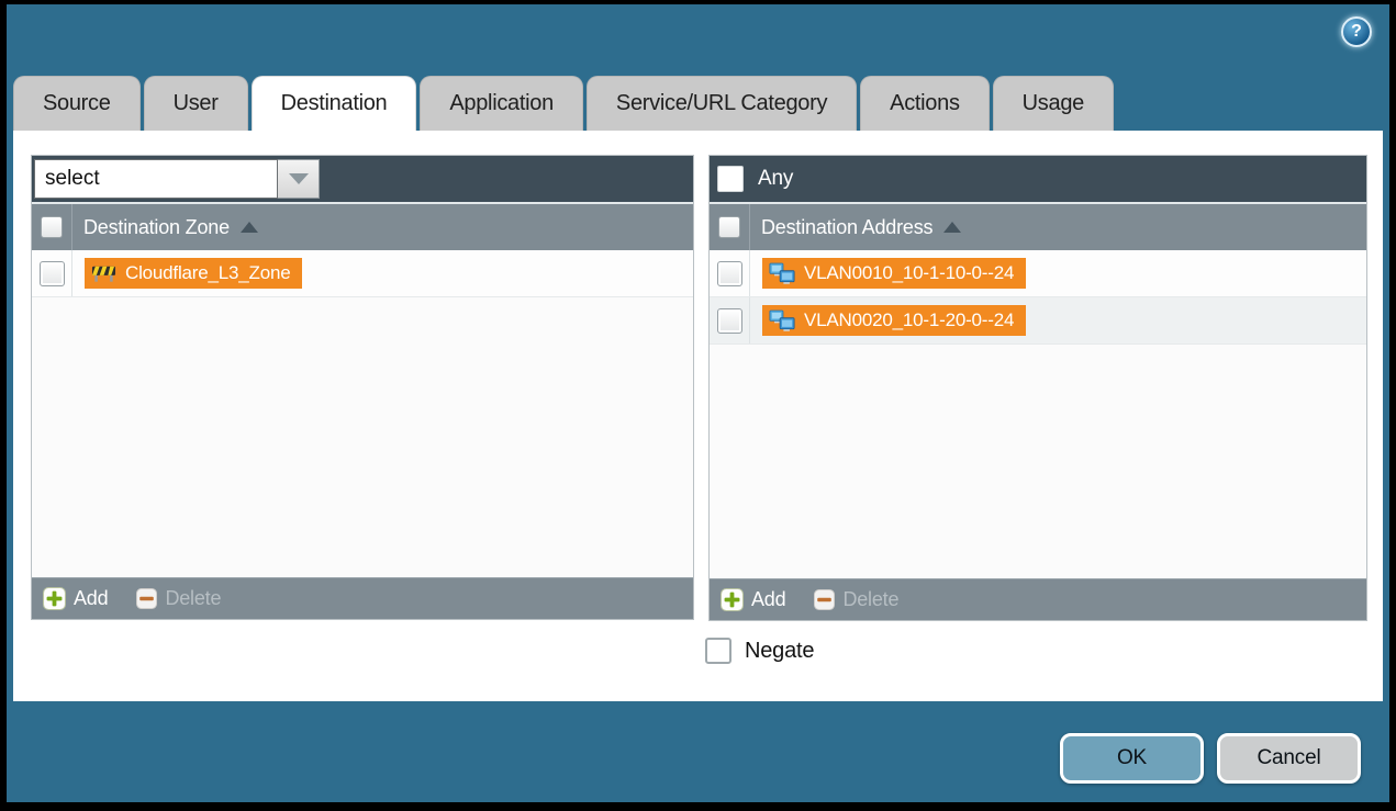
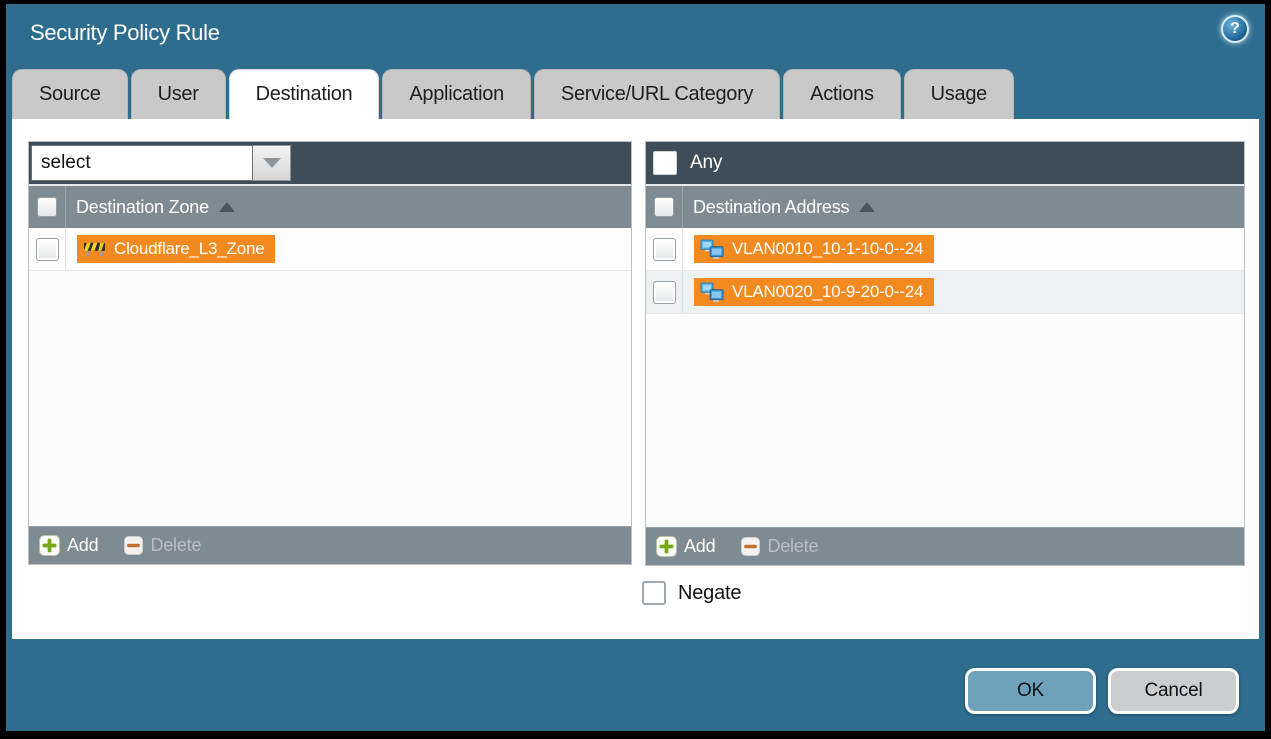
+ Security Policy Rule
  ?
  Source
  User
  Destination
  Application
  Service/URL Category
  Actions
  Usage
  select
  Destination Zone
  Cloudflare_L3_Zone
  Add
  Delete
  Any
  Destination Address
  VLAN0010_10-1-10-0--24
- VLAN0020_10-1-20-0--24
+ VLAN0020_10-9-20-0--24
  Add
  Delete
  Negate
  OK
  Cancel
